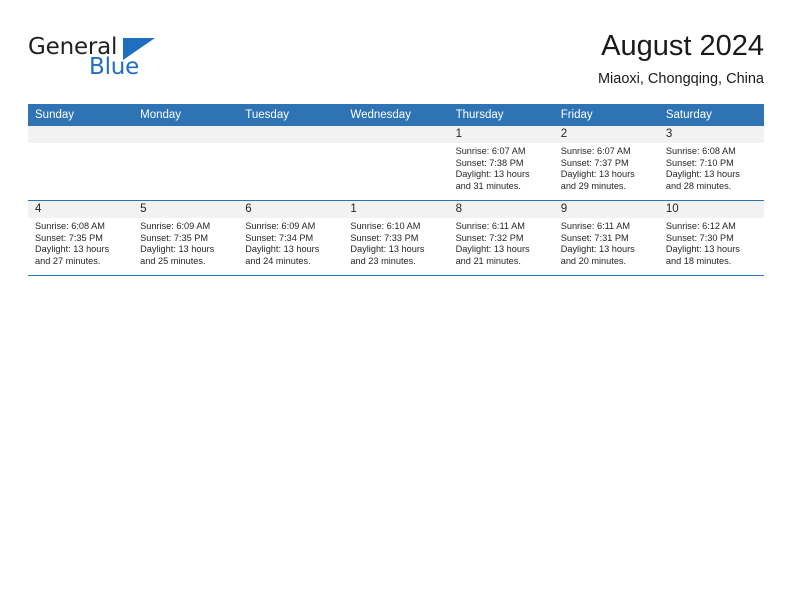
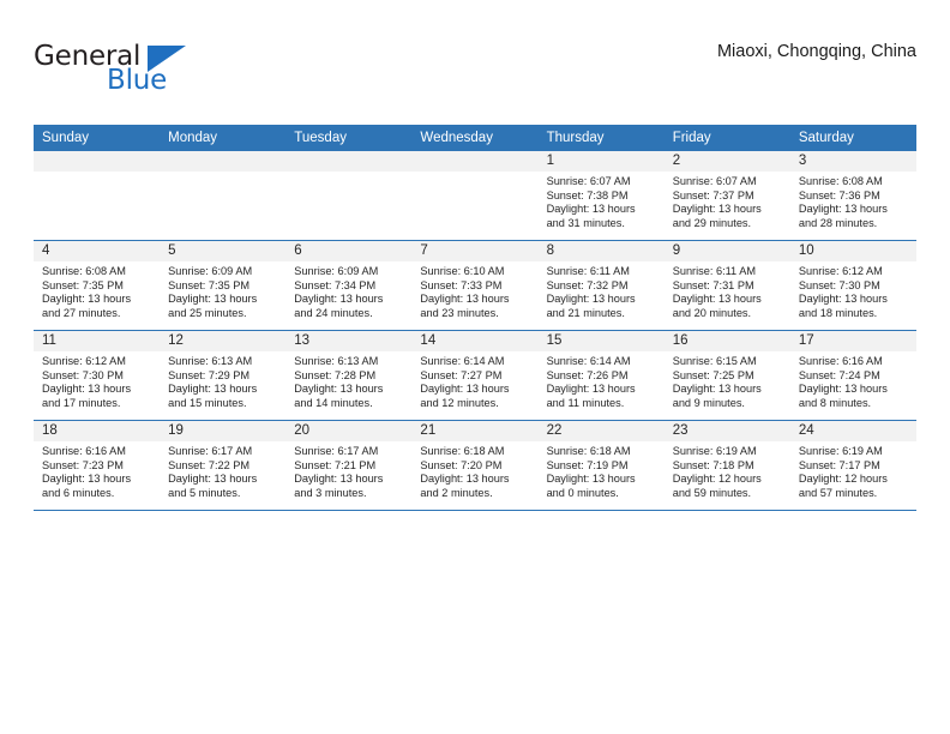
  General
  Blue
- August 2024
  Miaoxi, Chongqing, China
  Sunday	Monday	Tuesday	Wednesday	Thursday	Friday	Saturday
- 				1Sunrise: 6:07 AMSunset: 7:38 PMDaylight: 13 hoursand 31 minutes.	2Sunrise: 6:07 AMSunset: 7:37 PMDaylight: 13 hoursand 29 minutes.	3Sunrise: 6:08 AMSunset: 7:10 PMDaylight: 13 hoursand 28 minutes.
+ 				1Sunrise: 6:07 AMSunset: 7:38 PMDaylight: 13 hoursand 31 minutes.	2Sunrise: 6:07 AMSunset: 7:37 PMDaylight: 13 hoursand 29 minutes.	3Sunrise: 6:08 AMSunset: 7:36 PMDaylight: 13 hoursand 28 minutes.
- 4Sunrise: 6:08 AMSunset: 7:35 PMDaylight: 13 hoursand 27 minutes.	5Sunrise: 6:09 AMSunset: 7:35 PMDaylight: 13 hoursand 25 minutes.	6Sunrise: 6:09 AMSunset: 7:34 PMDaylight: 13 hoursand 24 minutes.	1Sunrise: 6:10 AMSunset: 7:33 PMDaylight: 13 hoursand 23 minutes.	8Sunrise: 6:11 AMSunset: 7:32 PMDaylight: 13 hoursand 21 minutes.	9Sunrise: 6:11 AMSunset: 7:31 PMDaylight: 13 hoursand 20 minutes.	10Sunrise: 6:12 AMSunset: 7:30 PMDaylight: 13 hoursand 18 minutes.
+ 4Sunrise: 6:08 AMSunset: 7:35 PMDaylight: 13 hoursand 27 minutes.	5Sunrise: 6:09 AMSunset: 7:35 PMDaylight: 13 hoursand 25 minutes.	6Sunrise: 6:09 AMSunset: 7:34 PMDaylight: 13 hoursand 24 minutes.	7Sunrise: 6:10 AMSunset: 7:33 PMDaylight: 13 hoursand 23 minutes.	8Sunrise: 6:11 AMSunset: 7:32 PMDaylight: 13 hoursand 21 minutes.	9Sunrise: 6:11 AMSunset: 7:31 PMDaylight: 13 hoursand 20 minutes.	10Sunrise: 6:12 AMSunset: 7:30 PMDaylight: 13 hoursand 18 minutes.
+ 11Sunrise: 6:12 AMSunset: 7:30 PMDaylight: 13 hoursand 17 minutes.	12Sunrise: 6:13 AMSunset: 7:29 PMDaylight: 13 hoursand 15 minutes.	13Sunrise: 6:13 AMSunset: 7:28 PMDaylight: 13 hoursand 14 minutes.	14Sunrise: 6:14 AMSunset: 7:27 PMDaylight: 13 hoursand 12 minutes.	15Sunrise: 6:14 AMSunset: 7:26 PMDaylight: 13 hoursand 11 minutes.	16Sunrise: 6:15 AMSunset: 7:25 PMDaylight: 13 hoursand 9 minutes.	17Sunrise: 6:16 AMSunset: 7:24 PMDaylight: 13 hoursand 8 minutes.
+ 18Sunrise: 6:16 AMSunset: 7:23 PMDaylight: 13 hoursand 6 minutes.	19Sunrise: 6:17 AMSunset: 7:22 PMDaylight: 13 hoursand 5 minutes.	20Sunrise: 6:17 AMSunset: 7:21 PMDaylight: 13 hoursand 3 minutes.	21Sunrise: 6:18 AMSunset: 7:20 PMDaylight: 13 hoursand 2 minutes.	22Sunrise: 6:18 AMSunset: 7:19 PMDaylight: 13 hoursand 0 minutes.	23Sunrise: 6:19 AMSunset: 7:18 PMDaylight: 12 hoursand 59 minutes.	24Sunrise: 6:19 AMSunset: 7:17 PMDaylight: 12 hoursand 57 minutes.
